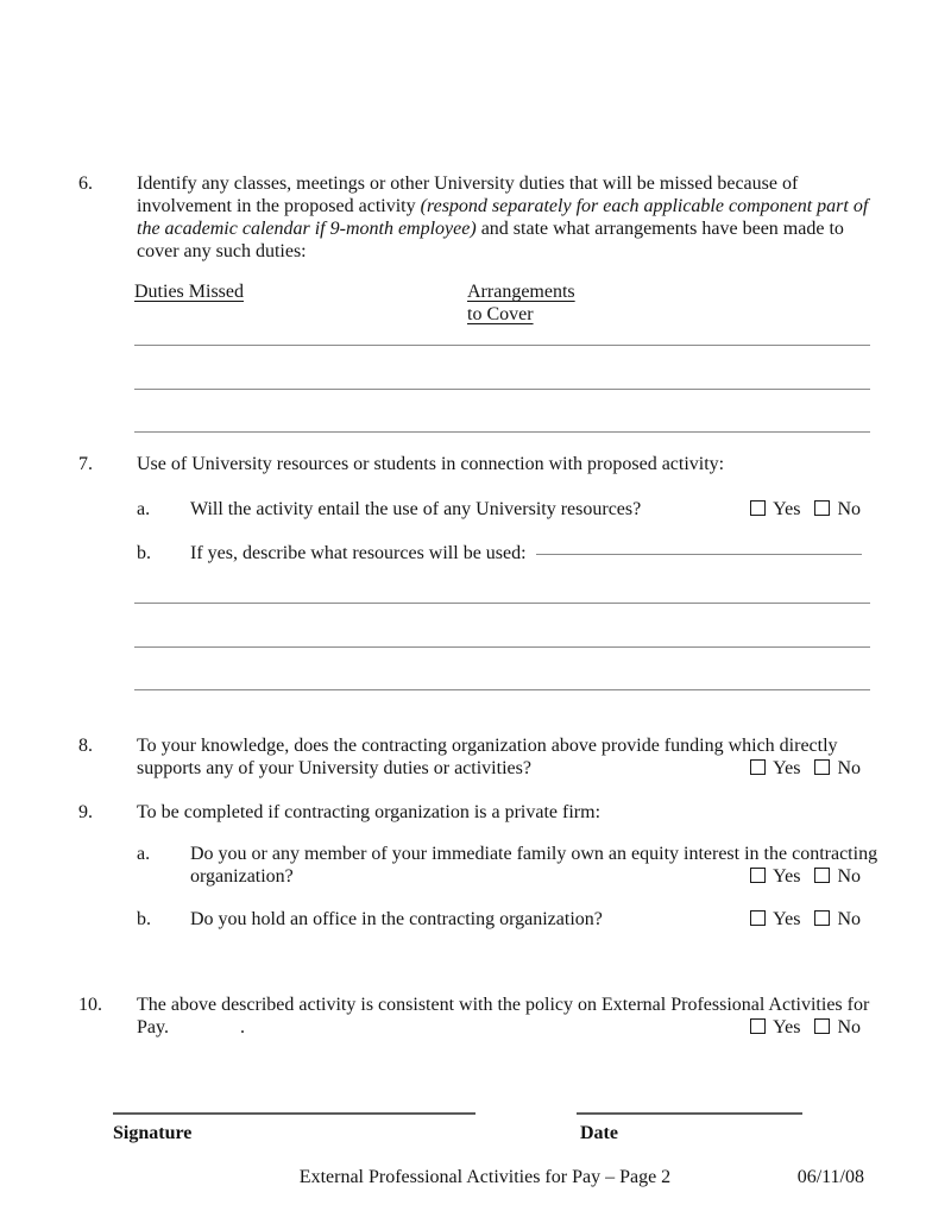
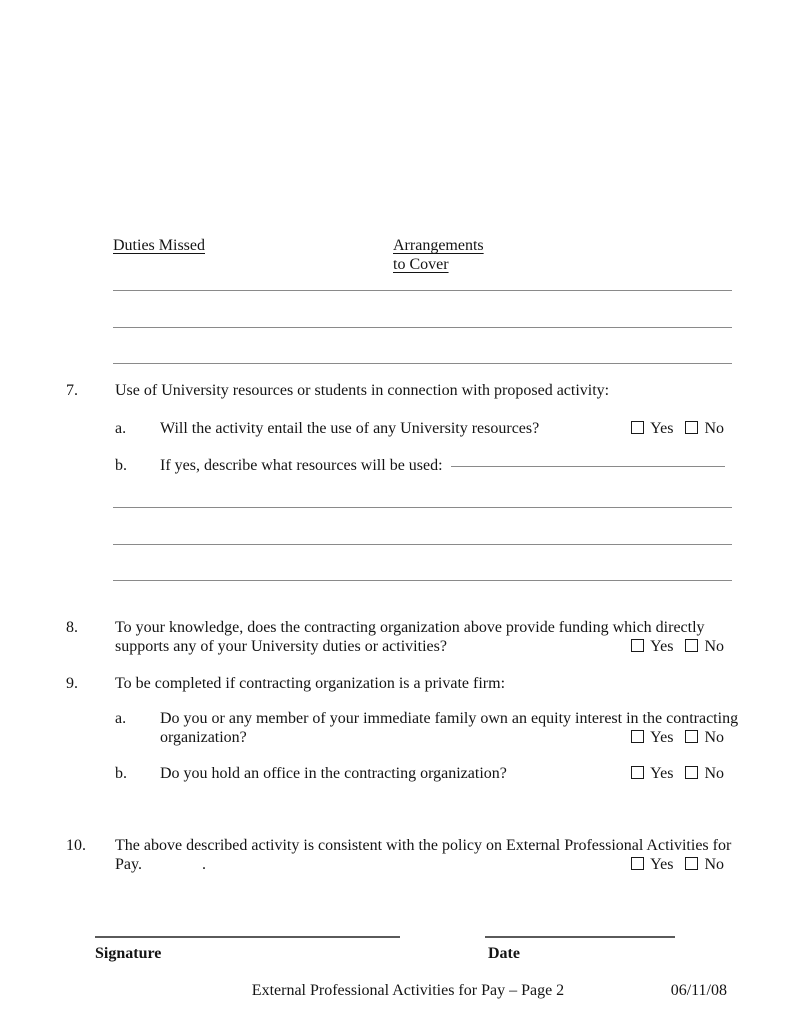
- 6.
- Identify any classes, meetings or other University duties that will be missed because of
- involvement in the proposed activity (respond separately for each applicable component part of
- the academic calendar if 9-month employee) and state what arrangements have been made to
- cover any such duties:
  Duties Missed
  Arrangements to Cover
  7.
  Use of University resources or students in connection with proposed activity:
  a.
  Will the activity entail the use of any University resources?
  Yes No
  b.
  If yes, describe what resources will be used:
  8.
  To your knowledge, does the contracting organization above provide funding which directly
  supports any of your University duties or activities?
  Yes No
  9.
  To be completed if contracting organization is a private firm:
  a.
  Do you or any member of your immediate family own an equity interest in the contracting
  organization?
  Yes No
  b.
  Do you hold an office in the contracting organization?
  Yes No
  10.
  The above described activity is consistent with the policy on External Professional Activities for
  Pay. .
  Yes No
  Signature
  Date
  External Professional Activities for Pay – Page 2
  06/11/08
